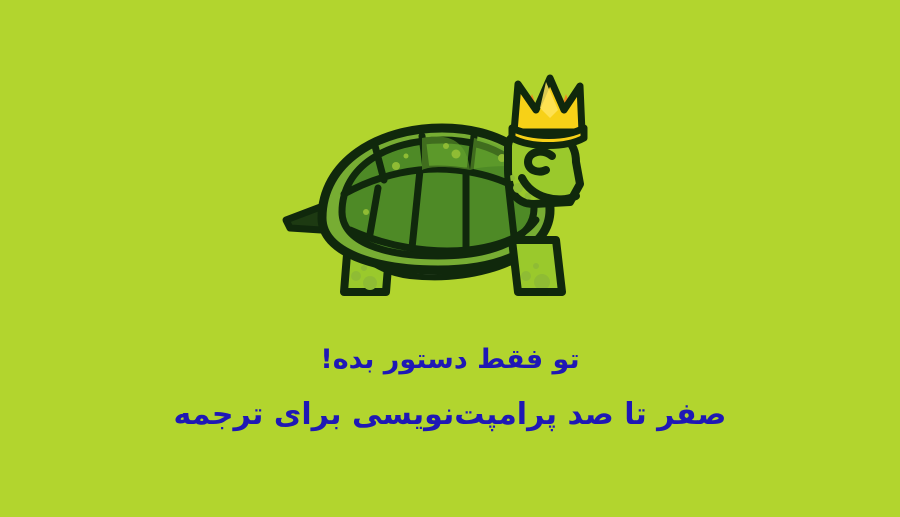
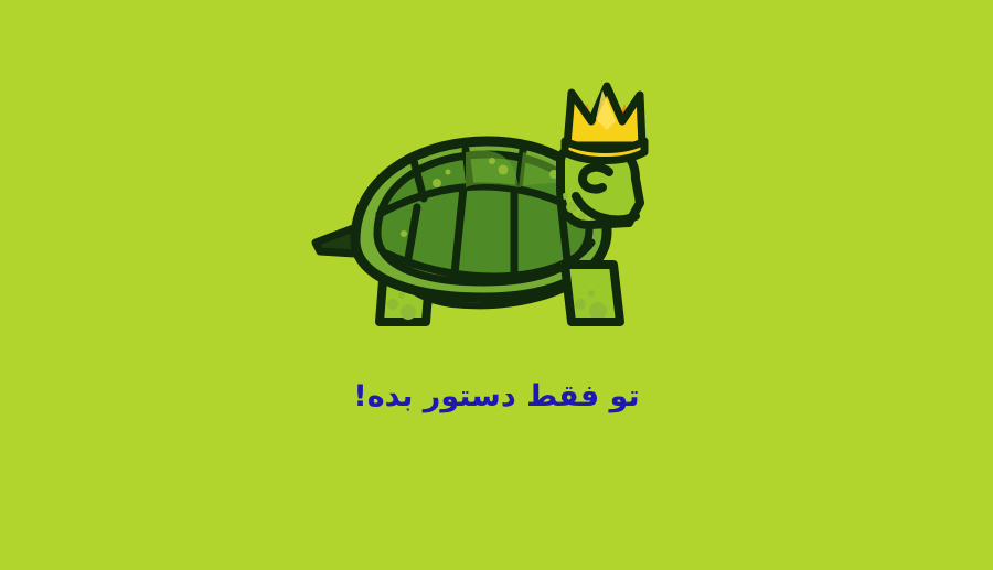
  تو فقط دستور بده!
- صفر تا صد پرامپت‌نویسی برای ترجمه
